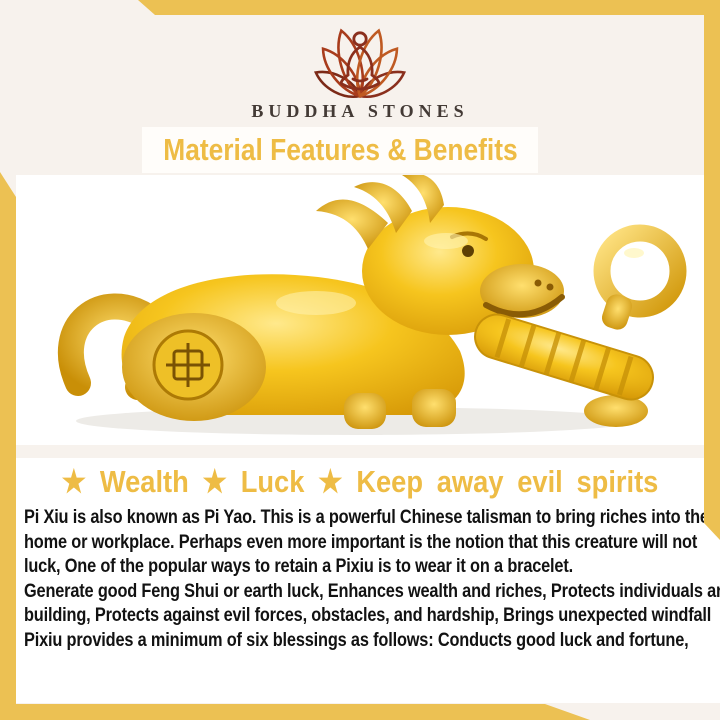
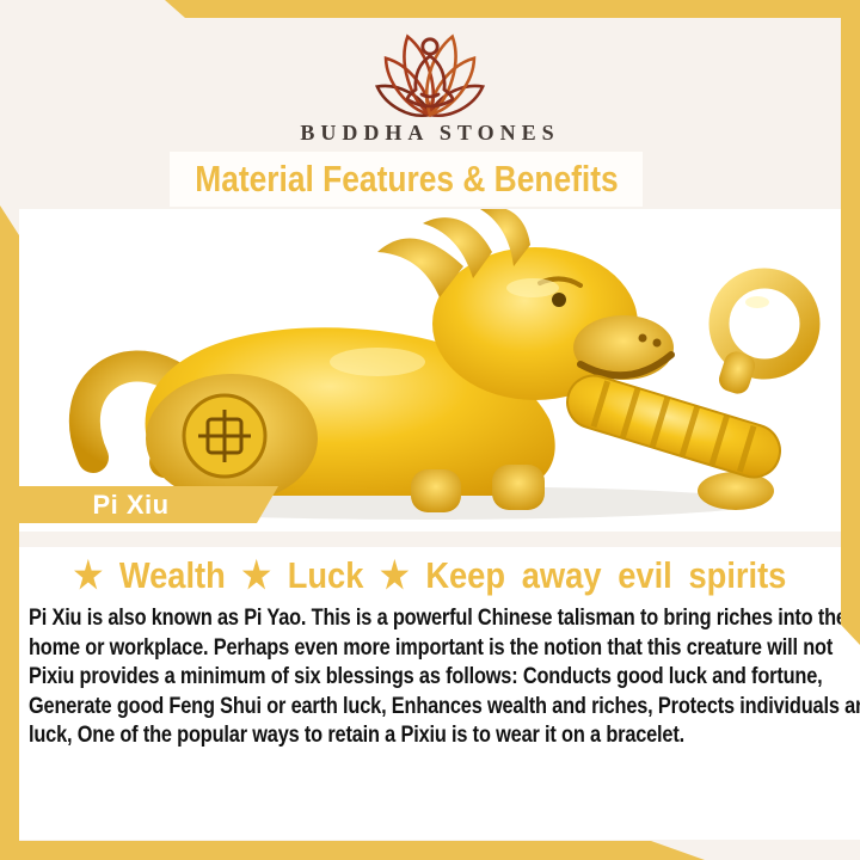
  BUDDHA STONES
  Material Features & Benefits
+ Pi Xiu
  ★ Wealth ★ Luck ★ Keep away evil spirits
  Pi Xiu is also known as Pi Yao. This is a powerful Chinese talisman to bring riches into th
  home or workplace. Perhaps even more important is the notion that this creature will not
- luck, One of the popular ways to retain a Pixiu is to wear it on a bracelet.
+ Pixiu provides a minimum of six blessings as follows: Conducts good luck and fortune,
  Generate good Feng Shui or earth luck, Enhances wealth and riches, Protects individuals a
- building, Protects against evil forces, obstacles, and hardship, Brings unexpected windfall
- Pixiu provides a minimum of six blessings as follows: Conducts good luck and fortune,
+ luck, One of the popular ways to retain a Pixiu is to wear it on a bracelet.
